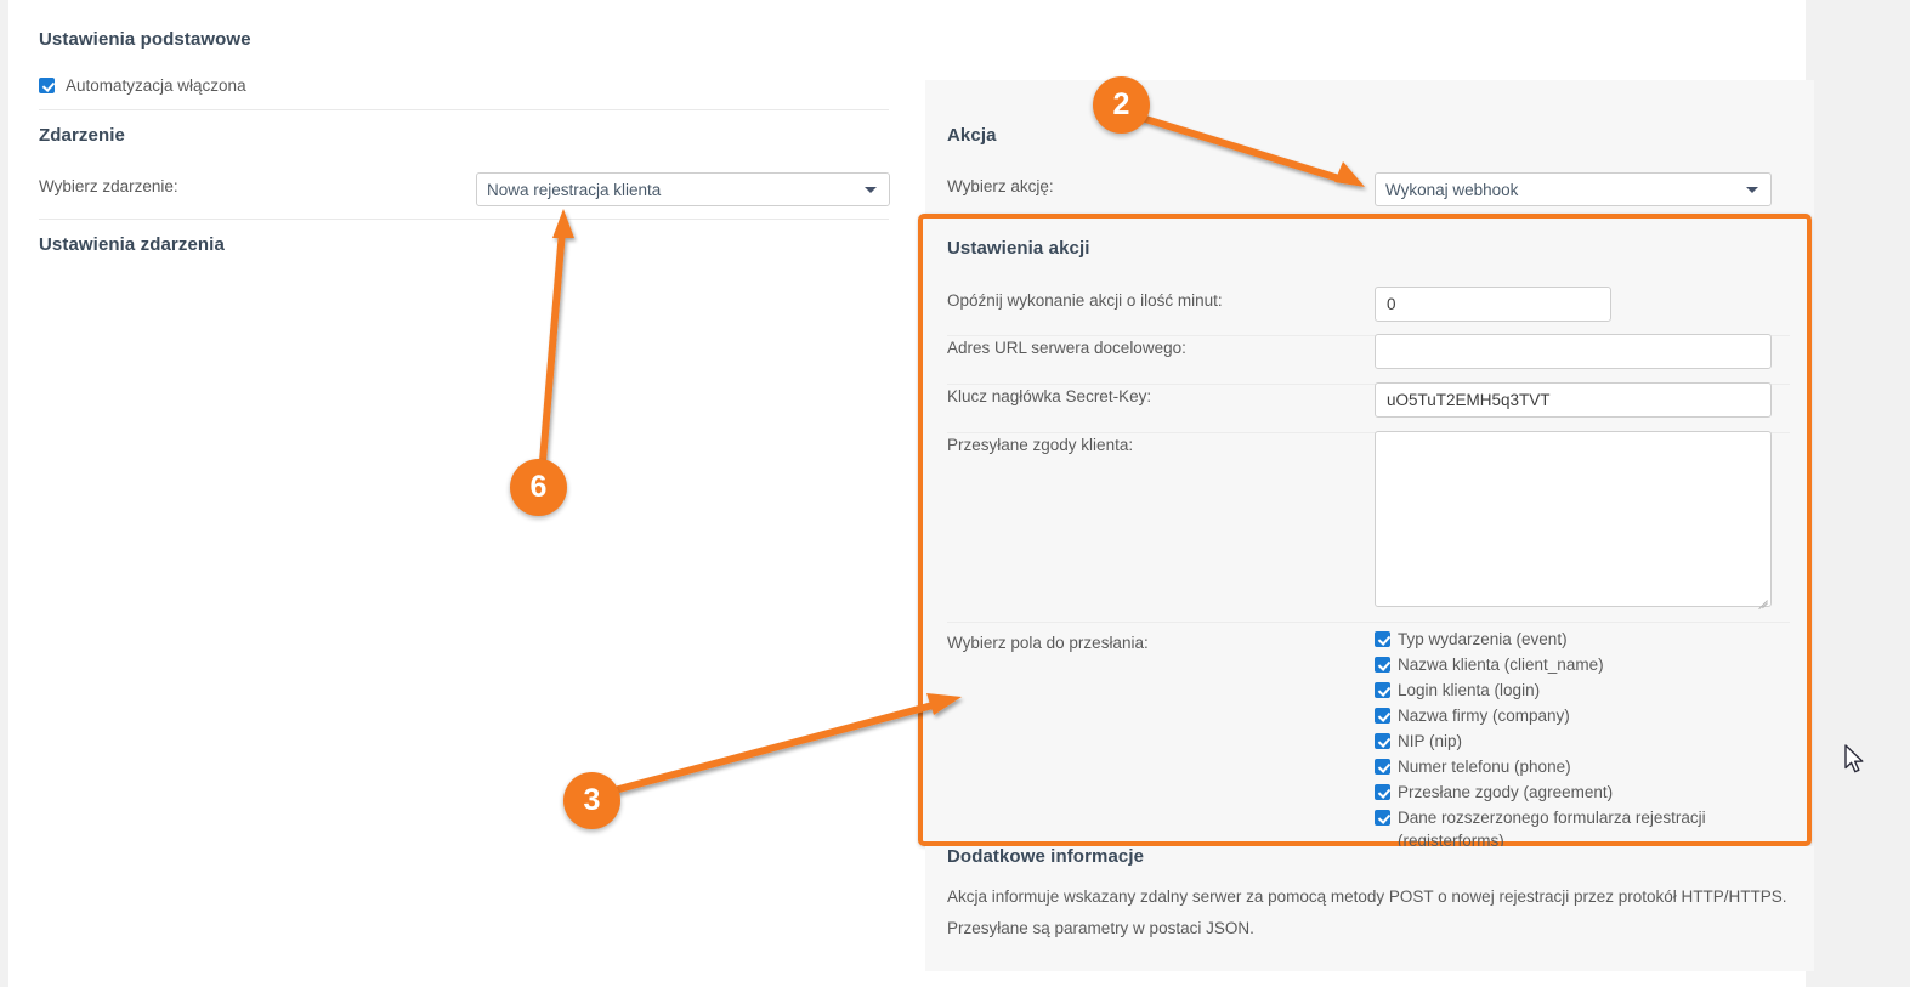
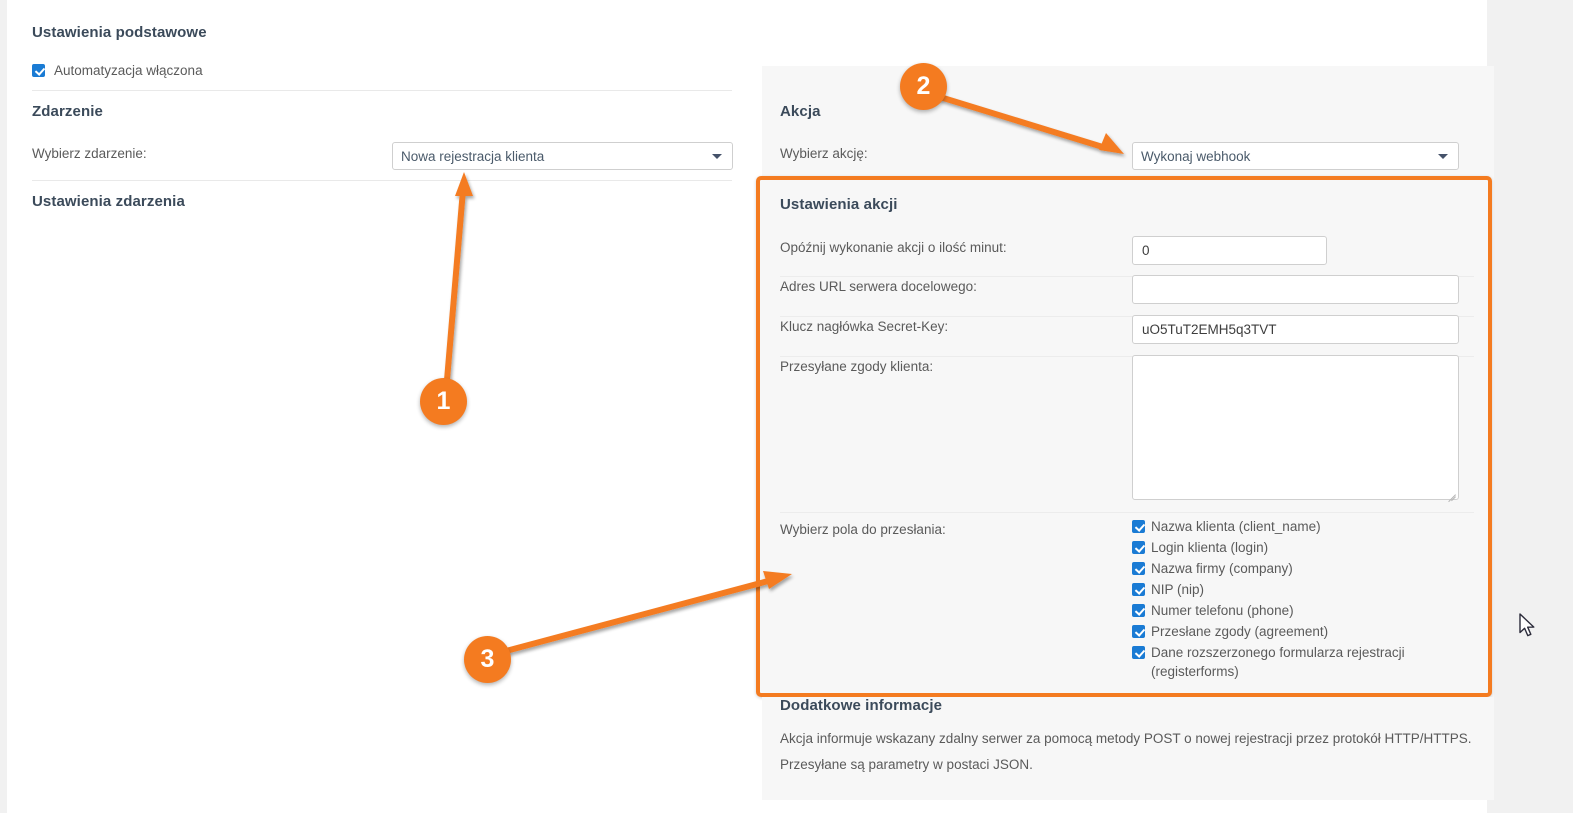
  Ustawienia podstawowe
  Automatyzacja włączona
  Zdarzenie
  Wybierz zdarzenie:
  Nowa rejestracja klienta
  Ustawienia zdarzenia
  Akcja
  Wybierz akcję:
  Wykonaj webhook
  Ustawienia akcji
  Opóźnij wykonanie akcji o ilość minut:
  0
  Adres URL serwera docelowego:
  Klucz nagłówka Secret-Key:
  uO5TuT2EMH5q3TVT
  Przesyłane zgody klienta:
  Wybierz pola do przesłania:
- Typ wydarzenia (event)
  Nazwa klienta (client_name)
  Login klienta (login)
  Nazwa firmy (company)
  NIP (nip)
  Numer telefonu (phone)
  Przesłane zgody (agreement)
  Dane rozszerzonego formularza rejestracji (registerforms)
  Dodatkowe informacje
  Akcja informuje wskazany zdalny serwer za pomocą metody POST o nowej rejestracji przez protokół HTTP/HTTPS.
  Przesyłane są parametry w postaci JSON.
- 6
+ 1
  2
  3
